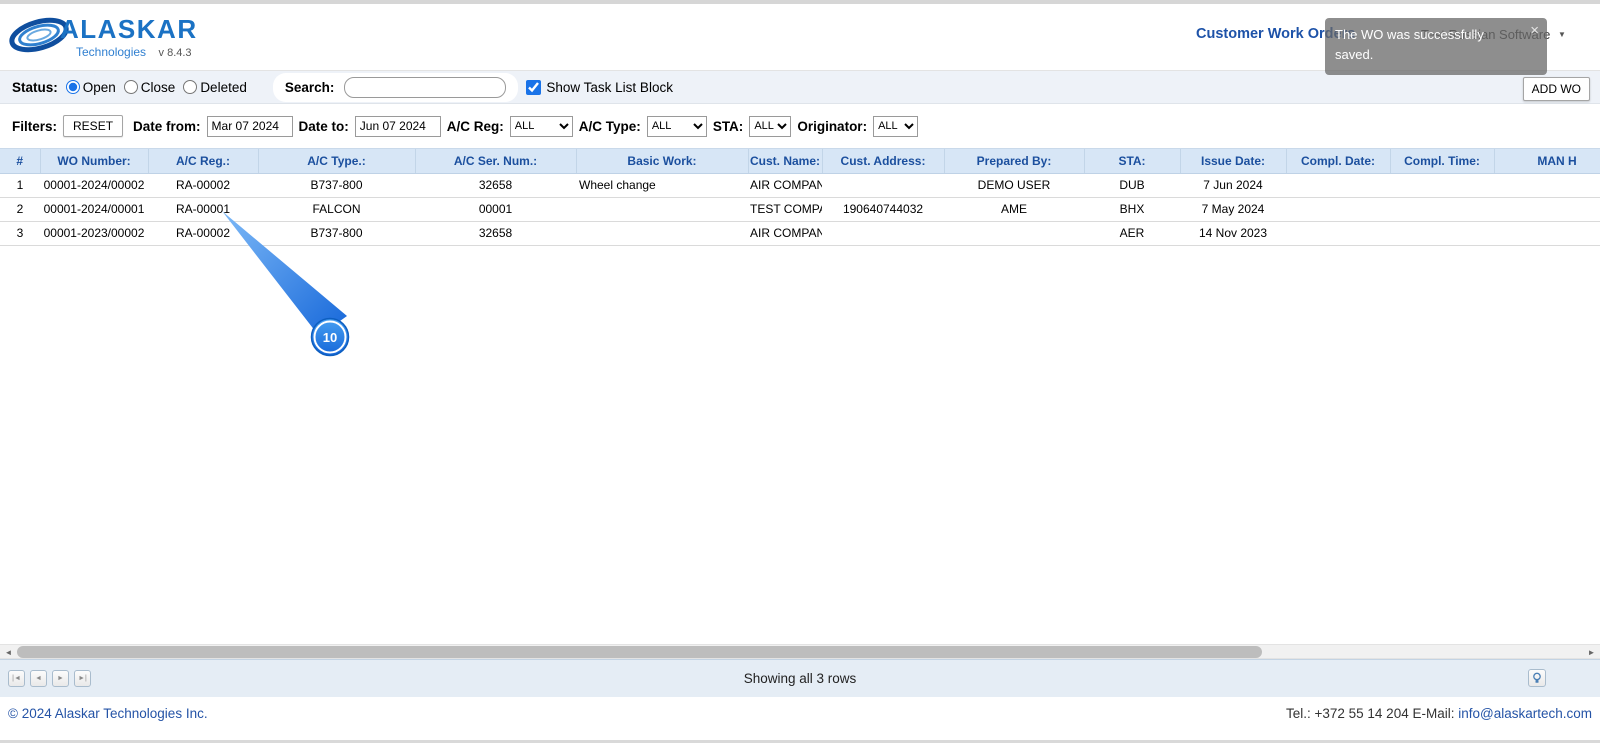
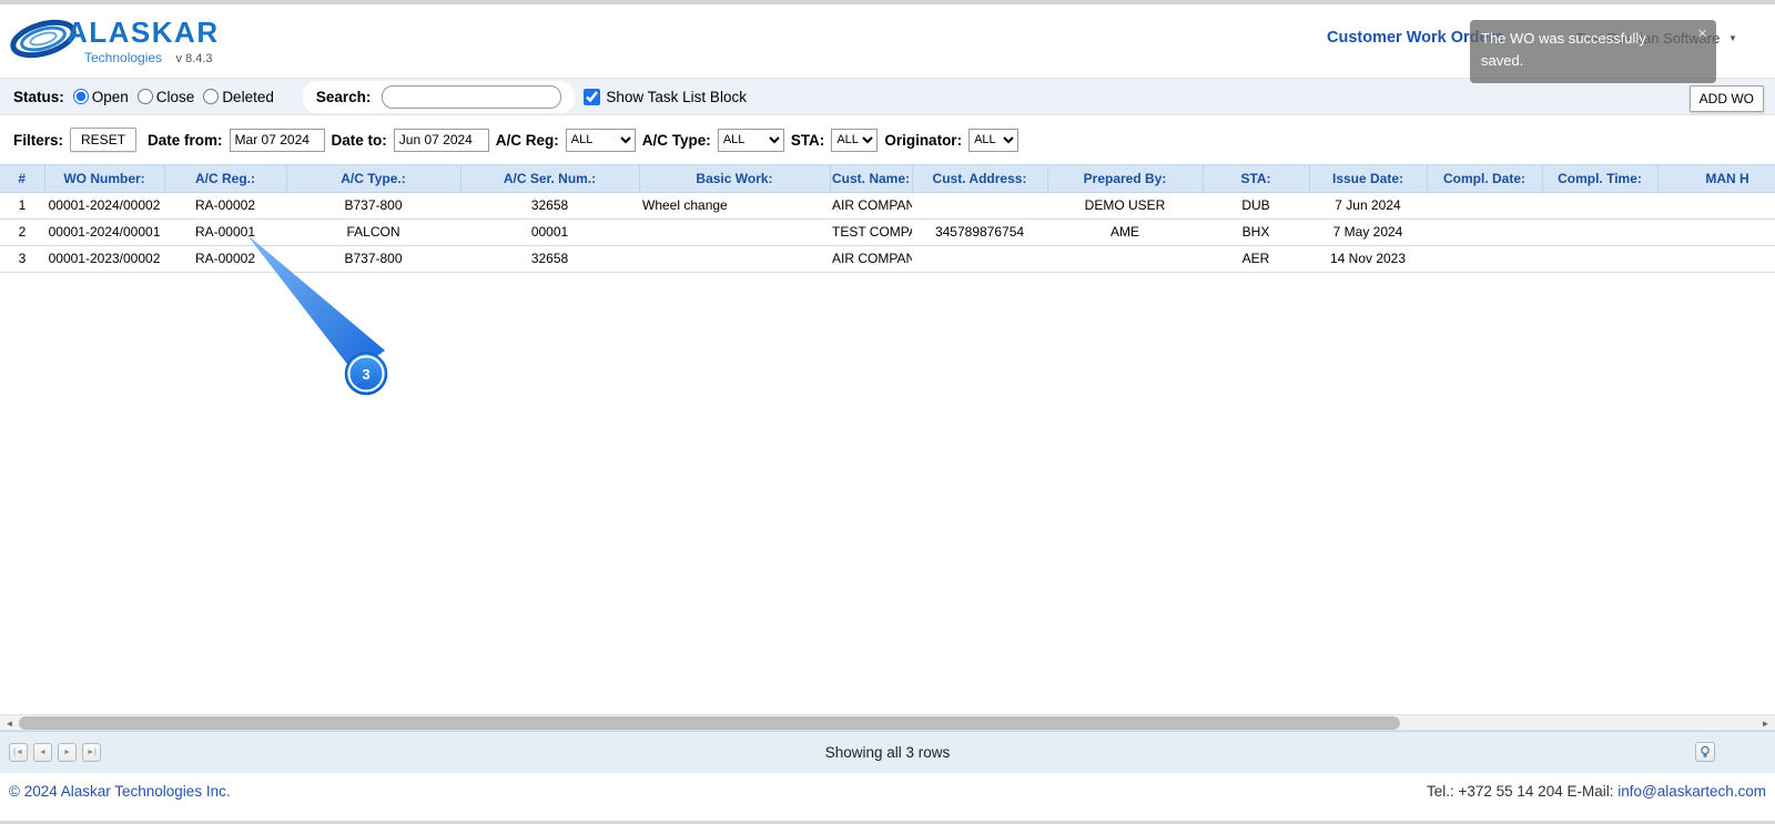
  ALASKAR
  Technologies v 8.4.3
  Customer Work Orders
  Test Russian Software ▼
  The WO was successfully saved.
  ×
  Status:
  Open
  Close
  Deleted
  Search:
  Show Task List Block
  ADD WO
  Filters:
  RESET
  Date from:
  Mar 07 2024
  Date to:
  Jun 07 2024
  A/C Reg:
  ALL
  A/C Type:
  ALL
  STA:
  ALL
  Originator:
  ALL
  #	WO Number:	A/C Reg.:	A/C Type.:	A/C Ser. Num.:	Basic Work:	Cust. Name:	Cust. Address:	Prepared By:	STA:	Issue Date:	Compl. Date:	Compl. Time:	MAN H
  1	00001-2024/00002	RA-00002	B737-800	32658	Wheel change	AIR COMPAN		DEMO USER	DUB	7 Jun 2024
- 2	00001-2024/00001	RA-00001	FALCON	00001		TEST COMP	190640744032	AME	BHX	7 May 2024
+ 2	00001-2024/00001	RA-00001	FALCON	00001		TEST COMP	345789876754	AME	BHX	7 May 2024
  3	00001-2023/00002	RA-00002	B737-800	32658		AIR COMPAN			AER	14 Nov 2023
- 10
+ 3
  ◄
  ►
  Showing all 3 rows
  © 2024 Alaskar Technologies Inc.
  Tel.: +372 55 14 204 E-Mail: info@alaskartech.com
